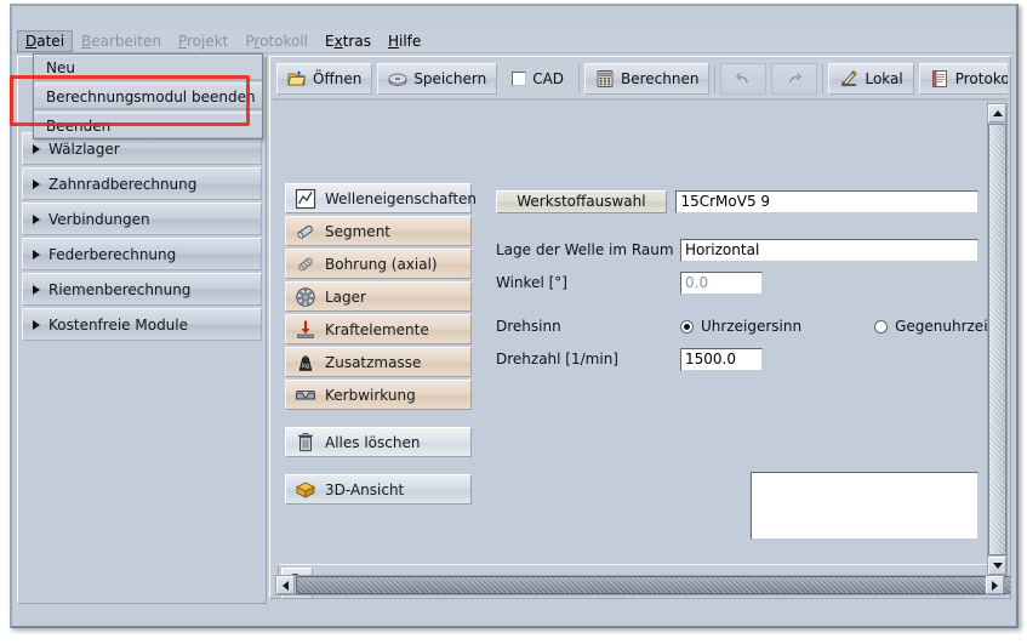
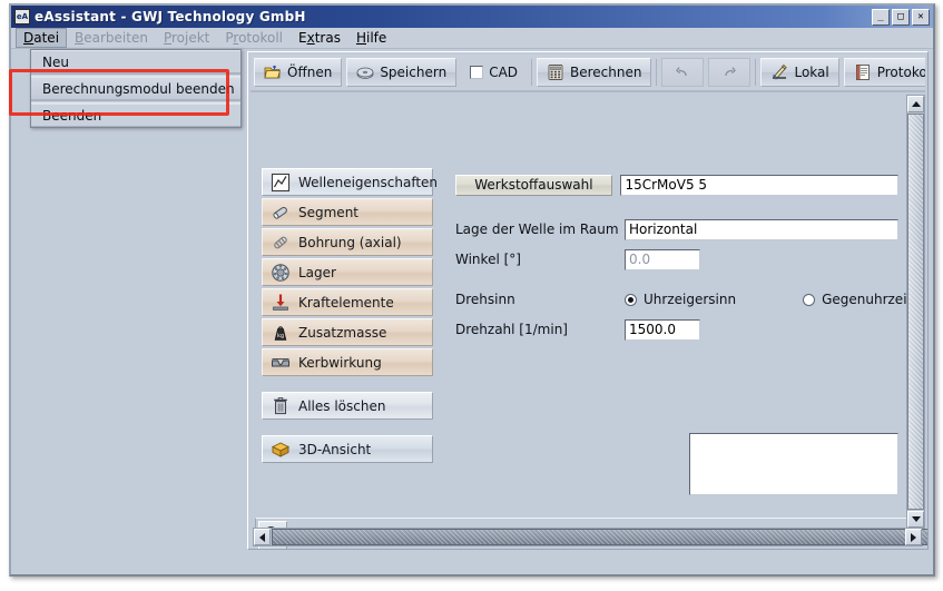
+ eA
+ eAssistant - GWJ Technology GmbH
+ _
+ □
+ ✕
  Datei
  Bearbeiten
  Projekt
  Protokoll
  Extras
  Hilfe
- Wälzlager
- Zahnradberechnung
- Verbindungen
- Federberechnung
- Riemenberechnung
- Kostenfreie Module
  Neu
  Berechnungsmodul beenden
  Beenden
  Öffnen
  Speichern
  CAD
  Berechnen
  Lokal
  Protoko
  Welleneigenschaften
  Segment
  Bohrung (axial)
  Lager
  Kraftelemente
  Zusatzmasse
  Kerbwirkung
  Alles löschen
  3D-Ansicht
  Werkstoffauswahl
- 15CrMoV5 9
+ 15CrMoV5 5
  Lage der Welle im Raum
  Horizontal
  Winkel [°]
  0.0
  Drehsinn
  Uhrzeigersinn
  Gegenuhrzei
  Drehzahl [1/min]
  1500.0
